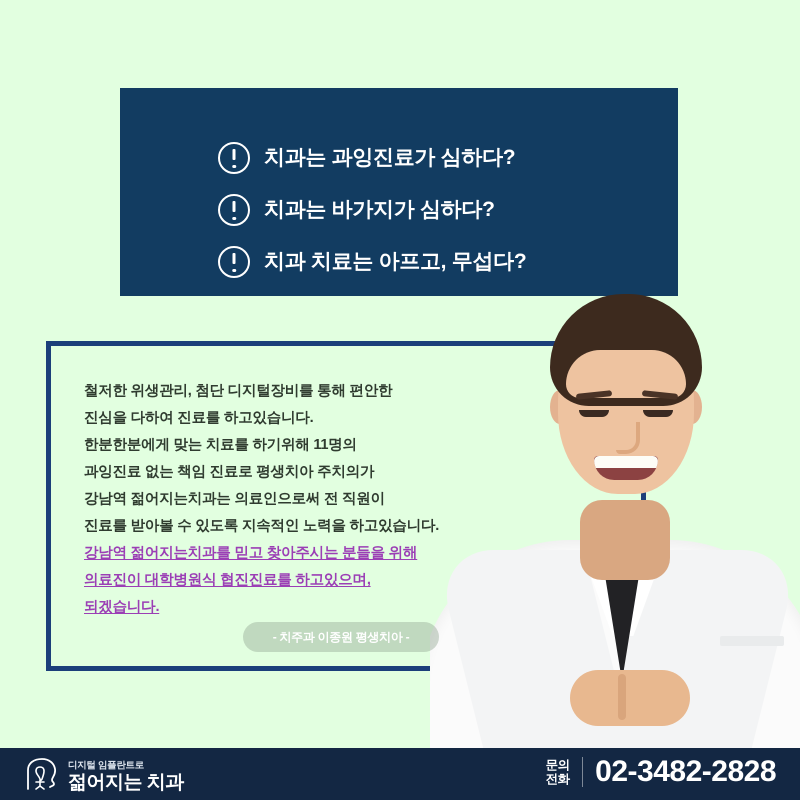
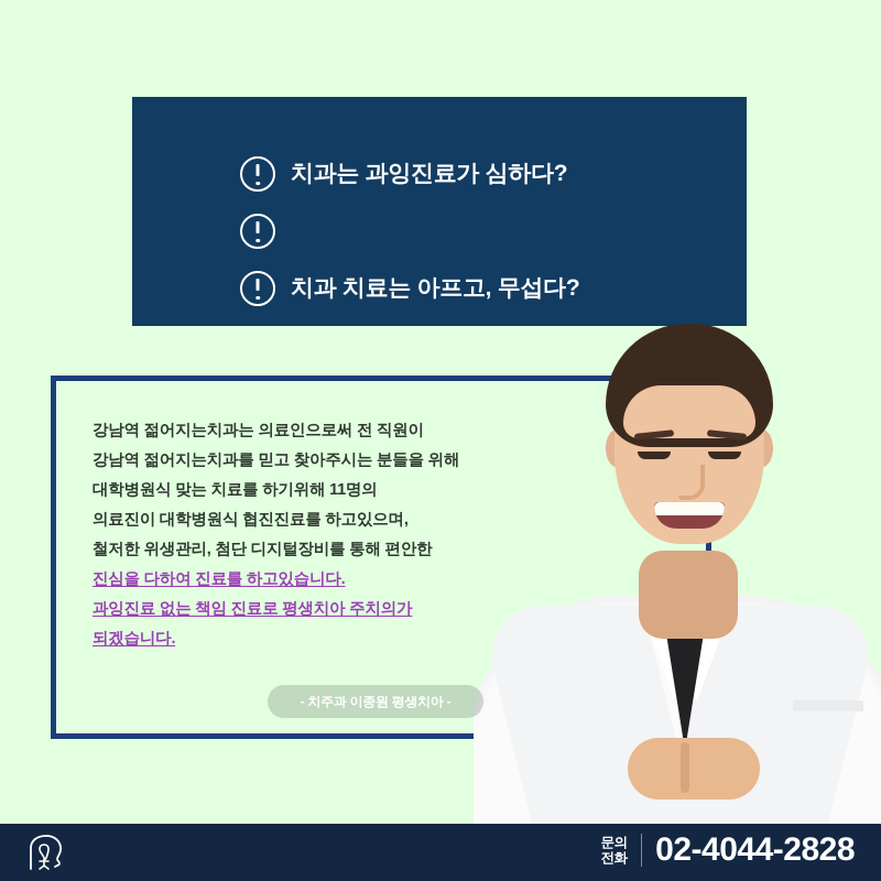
  치과는 과잉진료가 심하다?
- 치과는 바가지가 심하다?
  치과 치료는 아프고, 무섭다?
- 철저한 위생관리, 첨단 디지털장비를 통해 편안한
+ 강남역 젊어지는치과는 의료인으로써 전 직원이
- 진심을 다하여 진료를 하고있습니다.
+ 강남역 젊어지는치과를 믿고 찾아주시는 분들을 위해
- 한분한분에게 맞는 치료를 하기위해 11명의
+ 대학병원식 맞는 치료를 하기위해 11명의
- 과잉진료 없는 책임 진료로 평생치아 주치의가
+ 의료진이 대학병원식 협진진료를 하고있으며,
- 강남역 젊어지는치과는 의료인으로써 전 직원이
+ 철저한 위생관리, 첨단 디지털장비를 통해 편안한
- 진료를 받아볼 수 있도록 지속적인 노력을 하고있습니다.
- 강남역 젊어지는치과를 믿고 찾아주시는 분들을 위해
+ 진심을 다하여 진료를 하고있습니다.
- 의료진이 대학병원식 협진진료를 하고있으며,
+ 과잉진료 없는 책임 진료로 평생치아 주치의가
  되겠습니다.
  - 치주과 이종원 평생치아 -
- 디지털 임플란트로
- 젊어지는 치과
  문의
  전화
- 02-3482-2828
+ 02-4044-2828
